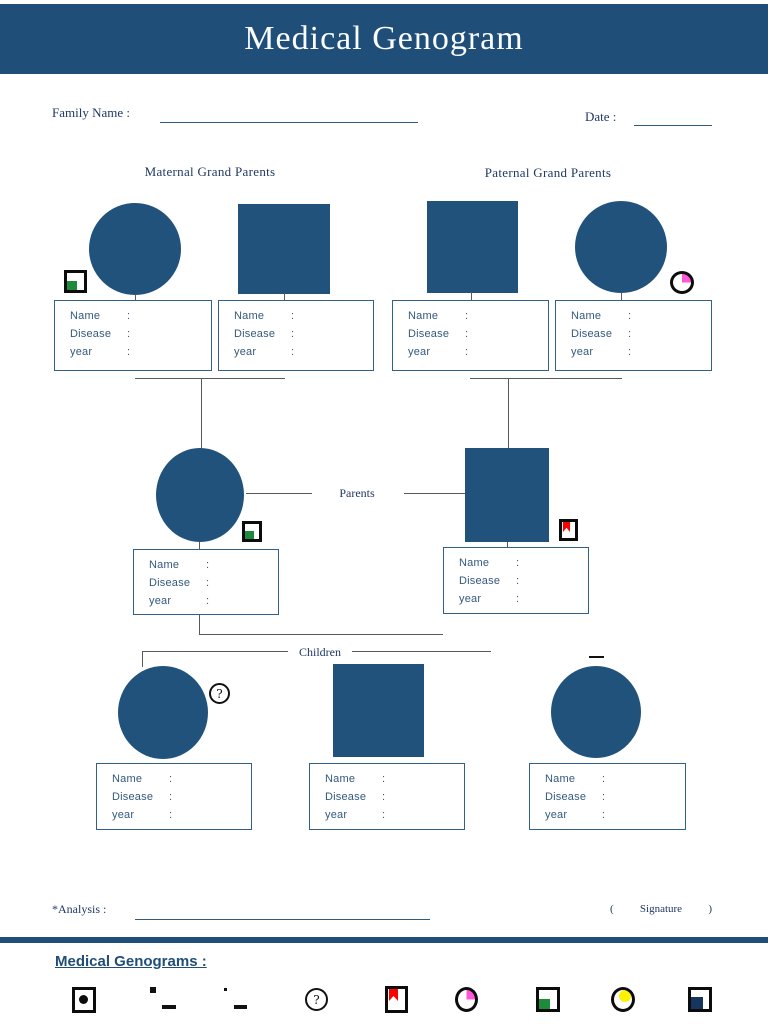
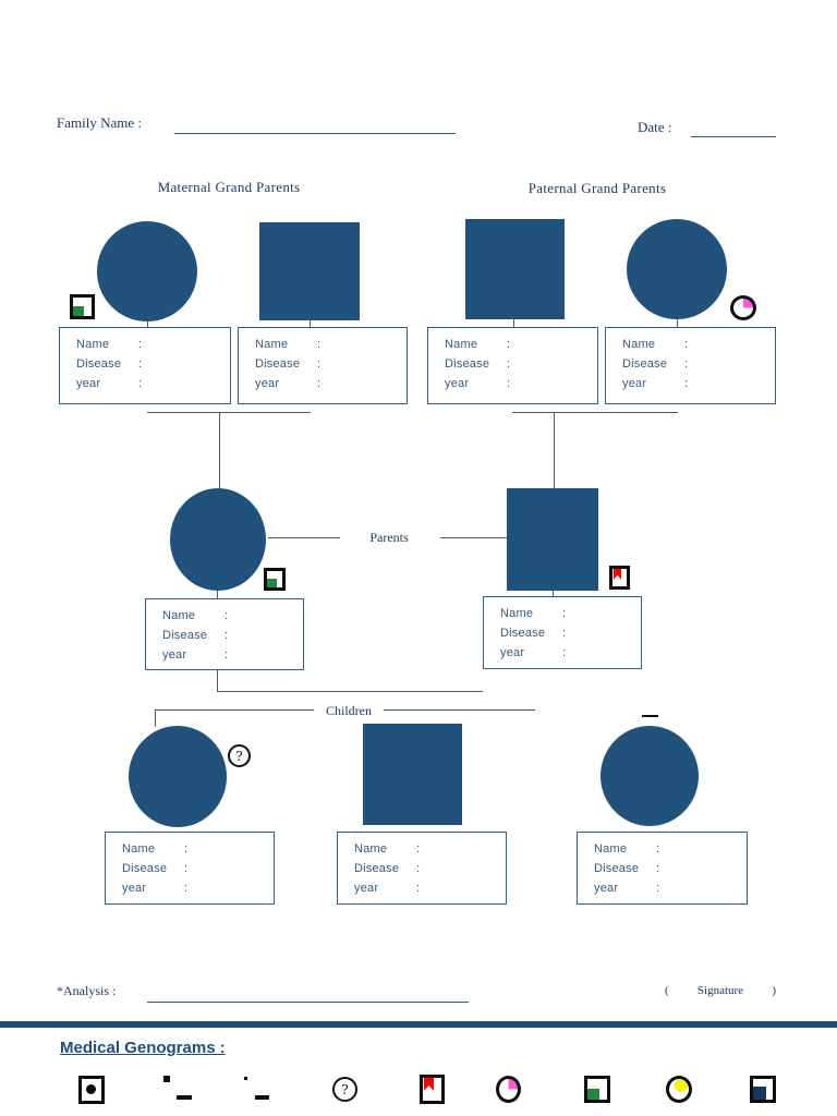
- Medical Genogram
  Family Name :
  Date :
  Maternal Grand Parents
  Paternal Grand Parents
  Name
  :
  Disease
  :
  year
  :
  Name
  :
  Disease
  :
  year
  :
  Name
  :
  Disease
  :
  year
  :
  Name
  :
  Disease
  :
  year
  :
  Parents
  Name
  :
  Disease
  :
  year
  :
  Name
  :
  Disease
  :
  year
  :
  Children
  ?
  Name
  :
  Disease
  :
  year
  :
  Name
  :
  Disease
  :
  year
  :
  Name
  :
  Disease
  :
  year
  :
  *Analysis :
  (
  Signature
  )
  Medical Genograms :
  ?
